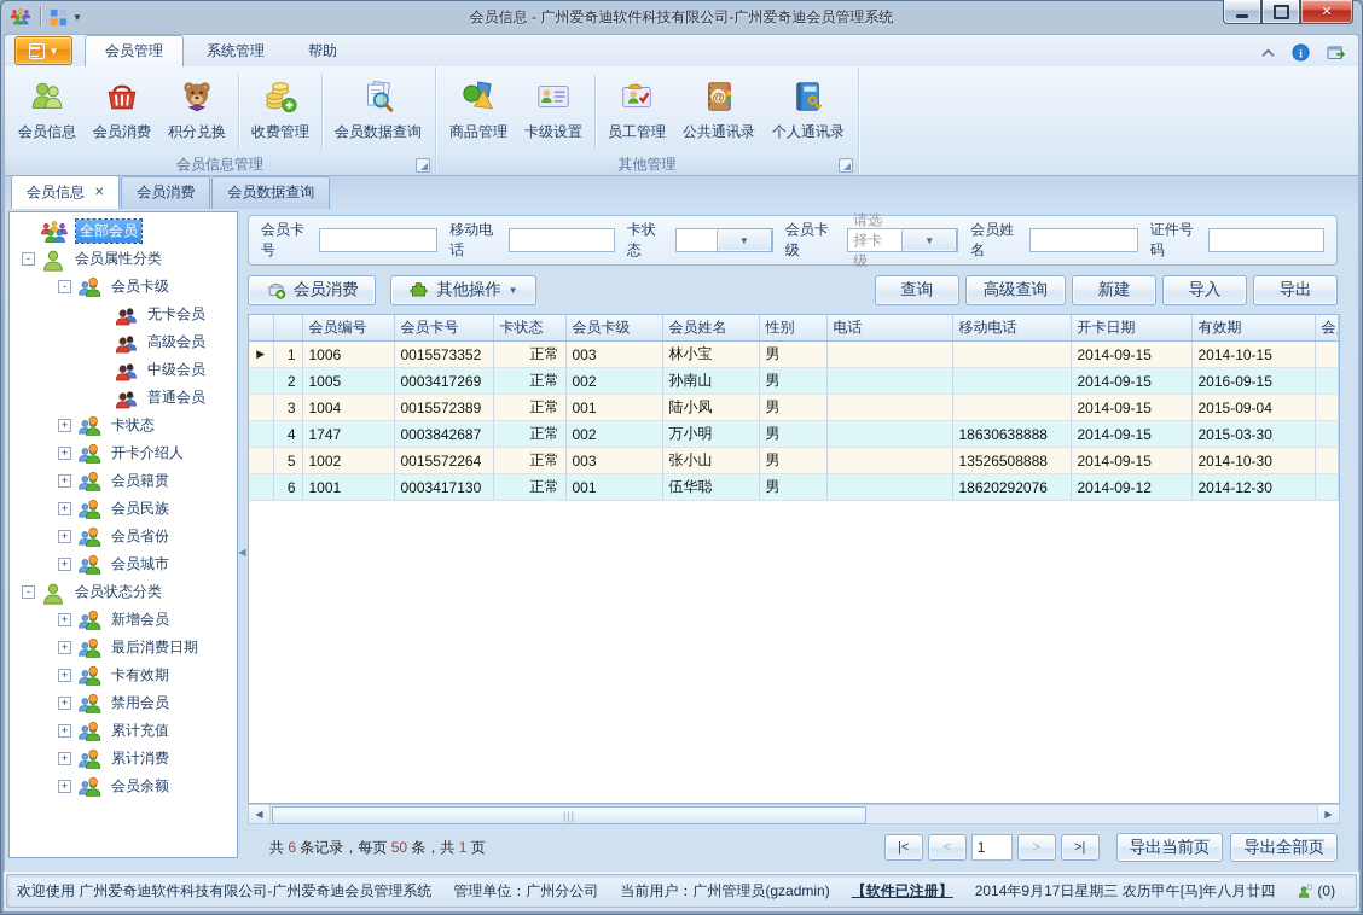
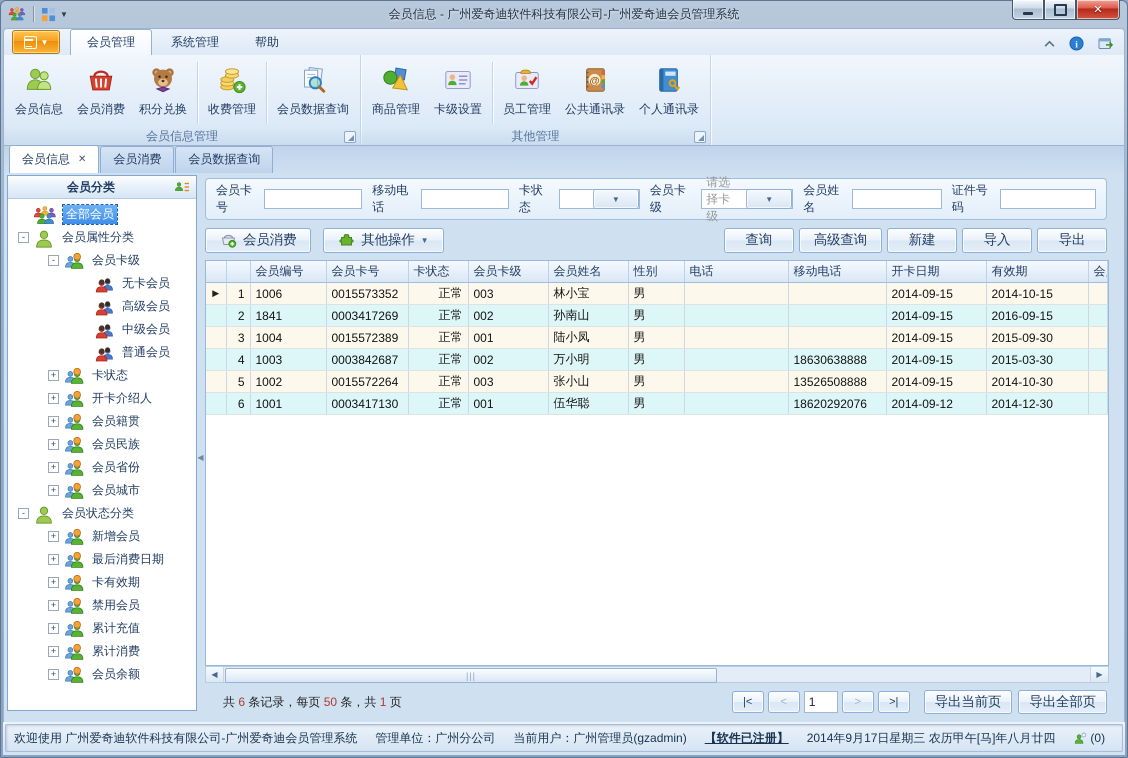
  ▼
  会员信息 - 广州爱奇迪软件科技有限公司-广州爱奇迪会员管理系统
  ✕
  ▼
  会员管理
  系统管理
  帮助
  i
  会员信息
  会员消费
  积分兑换
  收费管理
  会员数据查询
  会员信息管理
  商品管理
  卡级设置
  员工管理
  @
  公共通讯录
  个人通讯录
  其他管理
  会员信息
  ✕
  会员消费
  会员数据查询
+ 会员分类
  全部会员
  -
  会员属性分类
  -
  会员卡级
  无卡会员
  高级会员
  中级会员
  普通会员
  +
  卡状态
  +
  开卡介绍人
  +
  会员籍贯
  +
  会员民族
  +
  会员省份
  +
  会员城市
  -
  会员状态分类
  +
  新增会员
  +
  最后消费日期
  +
  卡有效期
  +
  禁用会员
  +
  累计充值
  +
  累计消费
  +
  会员余额
  ◀
  会员卡号
  移动电话
  卡状态
  ▼
  会员卡级
  请选择卡级
  ▼
  会员姓名
  证件号码
  会员消费
  其他操作
  ▼
  查询
  高级查询
  新建
  导入
  导出
  		会员编号	会员卡号	卡状态	会员卡级	会员姓名	性别	电话	移动电话	开卡日期	有效期	会
  ▶	1	1006	0015573352	正常	003	林小宝	男			2014-09-15	2014-10-15
- 	2	1005	0003417269	正常	002	孙南山	男			2014-09-15	2016-09-15
+ 	2	1841	0003417269	正常	002	孙南山	男			2014-09-15	2016-09-15
- 	3	1004	0015572389	正常	001	陆小凤	男			2014-09-15	2015-09-04
+ 	3	1004	0015572389	正常	001	陆小凤	男			2014-09-15	2015-09-30
- 	4	1747	0003842687	正常	002	万小明	男		18630638888	2014-09-15	2015-03-30
+ 	4	1003	0003842687	正常	002	万小明	男		18630638888	2014-09-15	2015-03-30
  	5	1002	0015572264	正常	003	张小山	男		13526508888	2014-09-15	2014-10-30
  	6	1001	0003417130	正常	001	伍华聪	男		18620292076	2014-09-12	2014-12-30
  ◀
  |||
  ▶
  共 6 条记录，每页 50 条，共 1 页
  |<
  <
  1
  >
  >|
  导出当前页
  导出全部页
  欢迎使用 广州爱奇迪软件科技有限公司-广州爱奇迪会员管理系统
  管理单位：广州分公司
  当前用户：广州管理员(gzadmin)
  【软件已注册】
  2014年9月17日星期三 农历甲午[马]年八月廿四
  (0)
